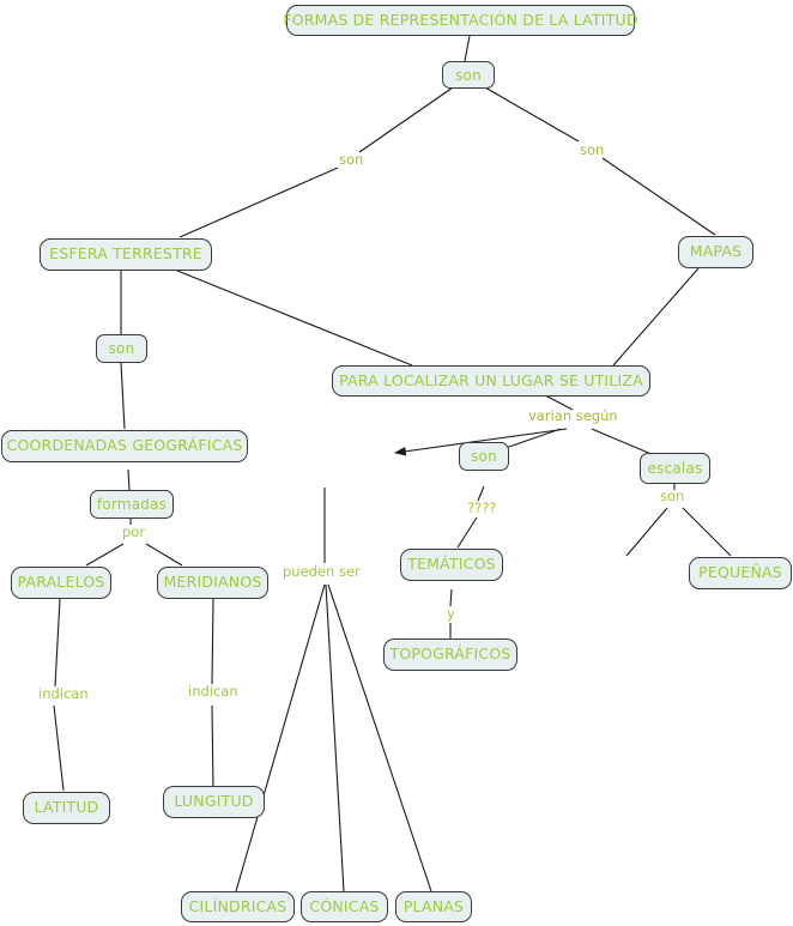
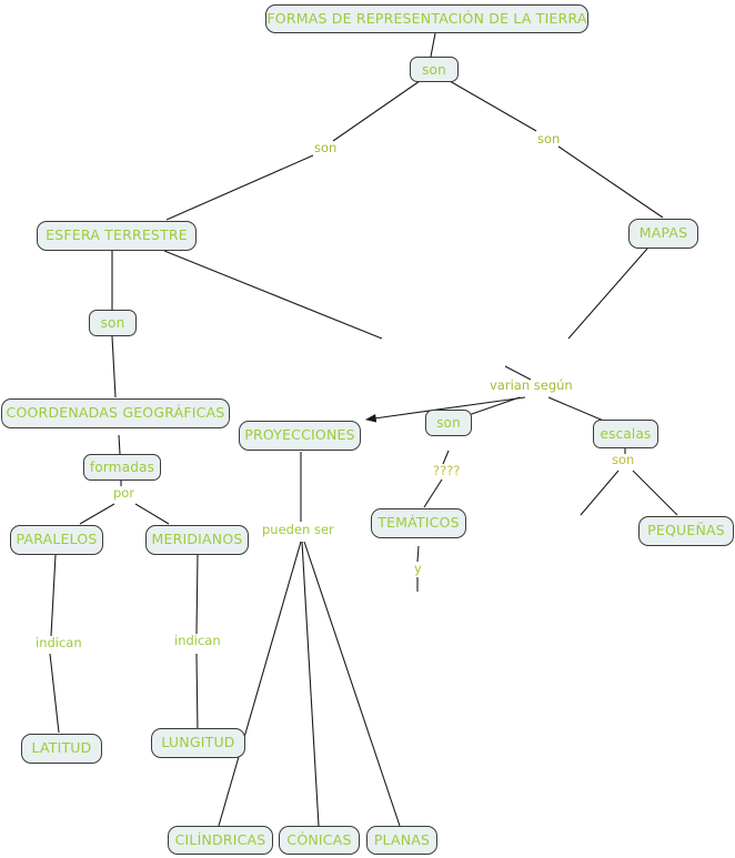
- FORMAS DE REPRESENTACIÓN DE LA LATITUD
+ FORMAS DE REPRESENTACIÓN DE LA TIERRA
  son
  ESFERA TERRESTRE
  MAPAS
  son
- PARA LOCALIZAR UN LUGAR SE UTILIZA
  COORDENADAS GEOGRÁFICAS
+ PROYECCIONES
  son
  escalas
  formadas
  PARALELOS
  MERIDIANOS
  TEMÁTICOS
- TOPOGRÁFICOS
  PEQUEÑAS
  LATITUD
  LUNGITUD
  CILÍNDRICAS
  CÓNICAS
  PLANAS
  son
  son
  varian según
  por
  pueden ser
  ????
  son
  indican
  indican
  y
